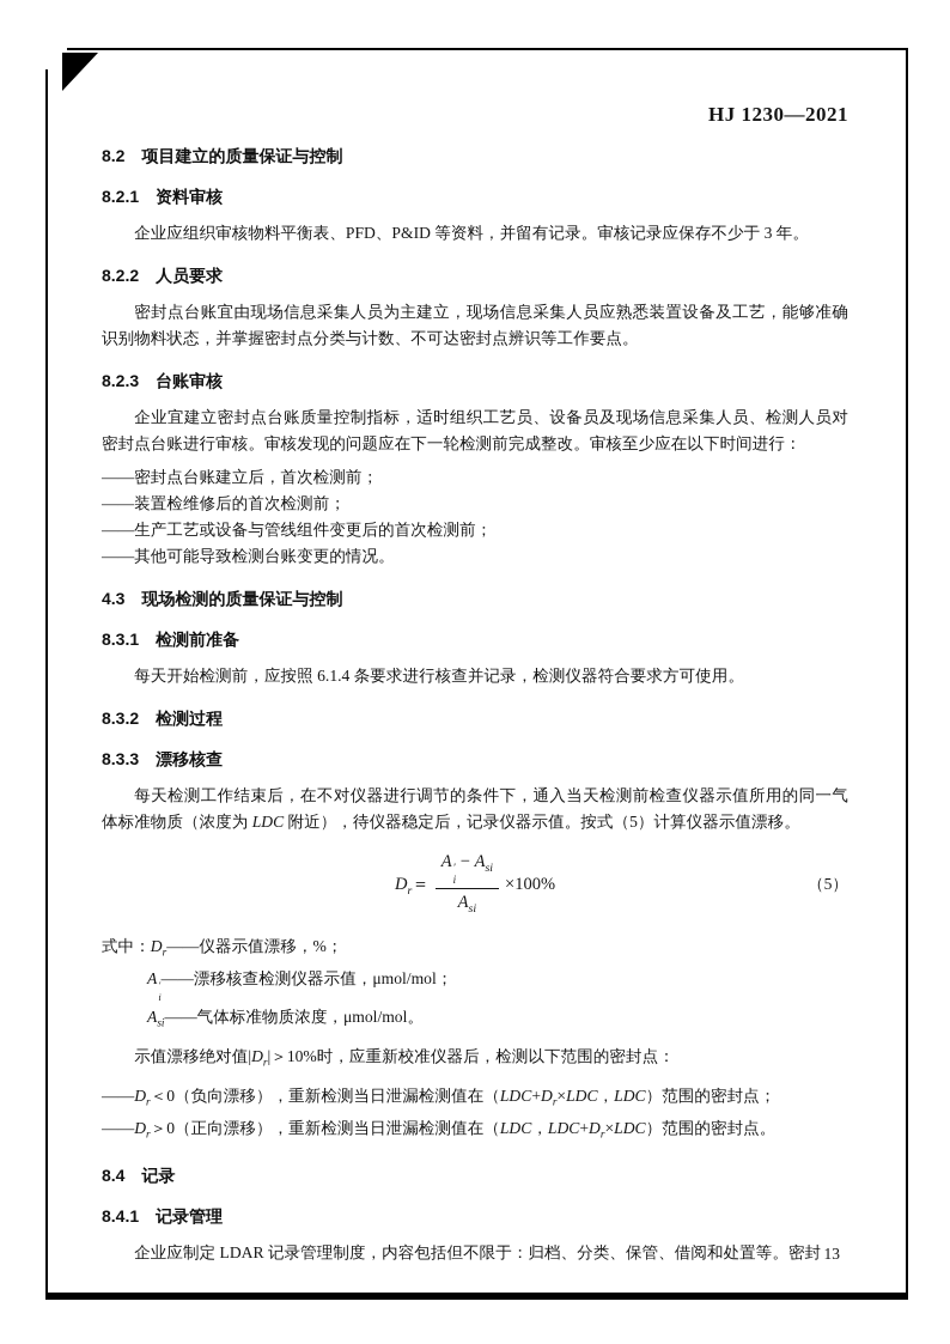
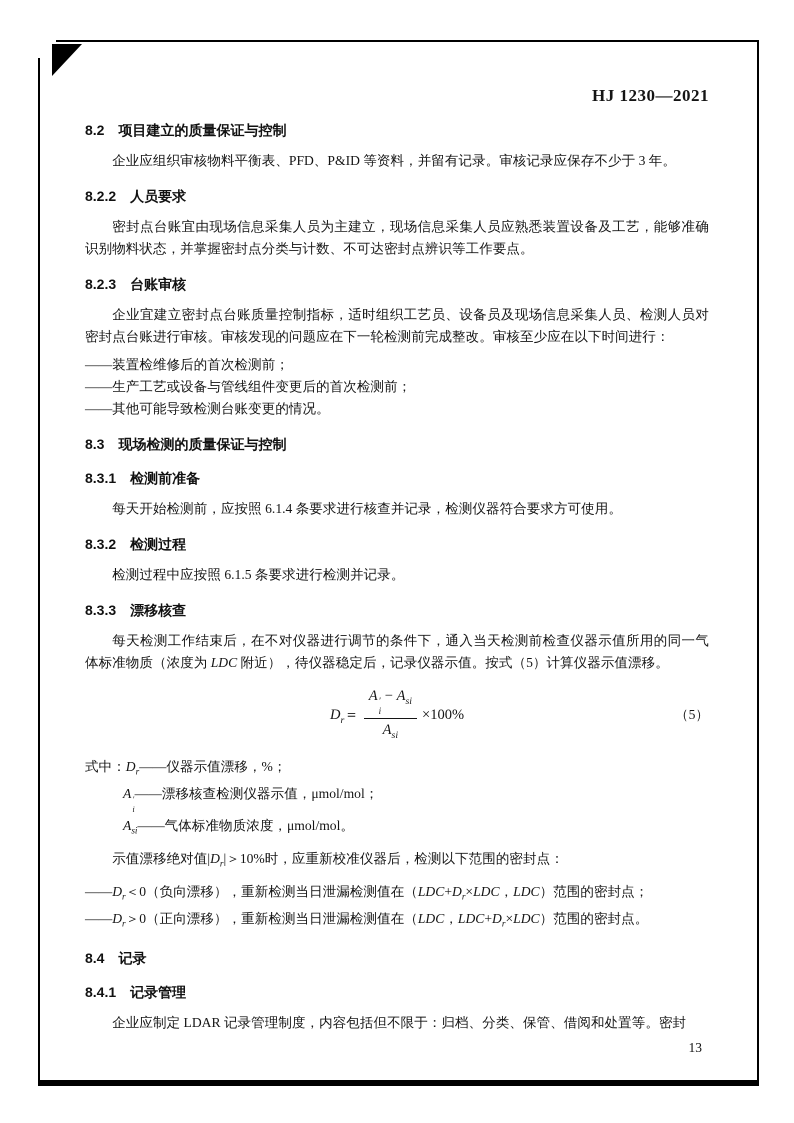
  HJ 1230—2021
  8.2 项目建立的质量保证与控制
- 8.2.1 资料审核
  企业应组织审核物料平衡表、PFD、P&ID 等资料，并留有记录。审核记录应保存不少于 3 年。
  8.2.2 人员要求
  密封点台账宜由现场信息采集人员为主建立，现场信息采集人员应熟悉装置设备及工艺，能够准确识别物料状态，并掌握密封点分类与计数、不可达密封点辨识等工作要点。
  8.2.3 台账审核
  企业宜建立密封点台账质量控制指标，适时组织工艺员、设备员及现场信息采集人员、检测人员对密封点台账进行审核。审核发现的问题应在下一轮检测前完成整改。审核至少应在以下时间进行：
- ——密封点台账建立后，首次检测前；
  ——装置检维修后的首次检测前；
  ——生产工艺或设备与管线组件变更后的首次检测前；
  ——其他可能导致检测台账变更的情况。
- 4.3 现场检测的质量保证与控制
+ 8.3 现场检测的质量保证与控制
  8.3.1 检测前准备
  每天开始检测前，应按照 6.1.4 条要求进行核查并记录，检测仪器符合要求方可使用。
  8.3.2 检测过程
+ 检测过程中应按照 6.1.5 条要求进行检测并记录。
  8.3.3 漂移核查
  每天检测工作结束后，在不对仪器进行调节的条件下，通入当天检测前检查仪器示值所用的同一气体标准物质（浓度为 LDC 附近），待仪器稳定后，记录仪器示值。按式（5）计算仪器示值漂移。
  Dr＝
  A
  ′
  i
  − Asi
  Asi
  ×100%
  （5）
  式中：Dr——仪器示值漂移，%；
  A
  ′
  i
  ——漂移核查检测仪器示值，μmol/mol；
  Asi——气体标准物质浓度，μmol/mol。
  示值漂移绝对值|Dr|＞10%时，应重新校准仪器后，检测以下范围的密封点：
  ——Dr＜0（负向漂移），重新检测当日泄漏检测值在（LDC+Dr×LDC，LDC）范围的密封点；
  ——Dr＞0（正向漂移），重新检测当日泄漏检测值在（LDC，LDC+Dr×LDC）范围的密封点。
  8.4 记录
  8.4.1 记录管理
  企业应制定 LDAR 记录管理制度，内容包括但不限于：归档、分类、保管、借阅和处置等。密封
  13
